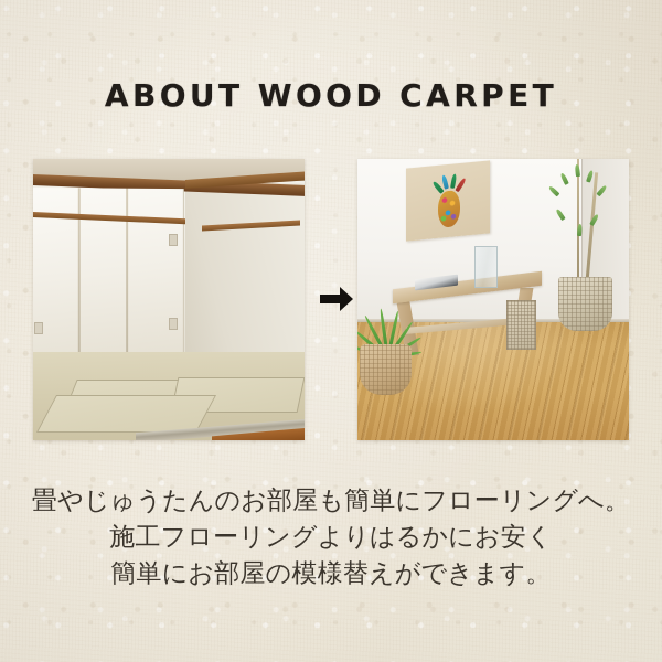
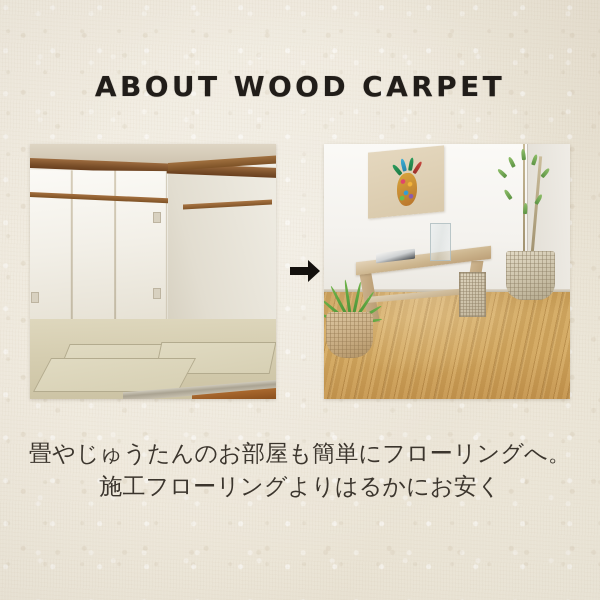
  ABOUT WOOD CARPET
  畳やじゅうたんのお部屋も簡単にフローリングへ。
  施工フローリングよりはるかにお安く
- 簡単にお部屋の模様替えができます。
